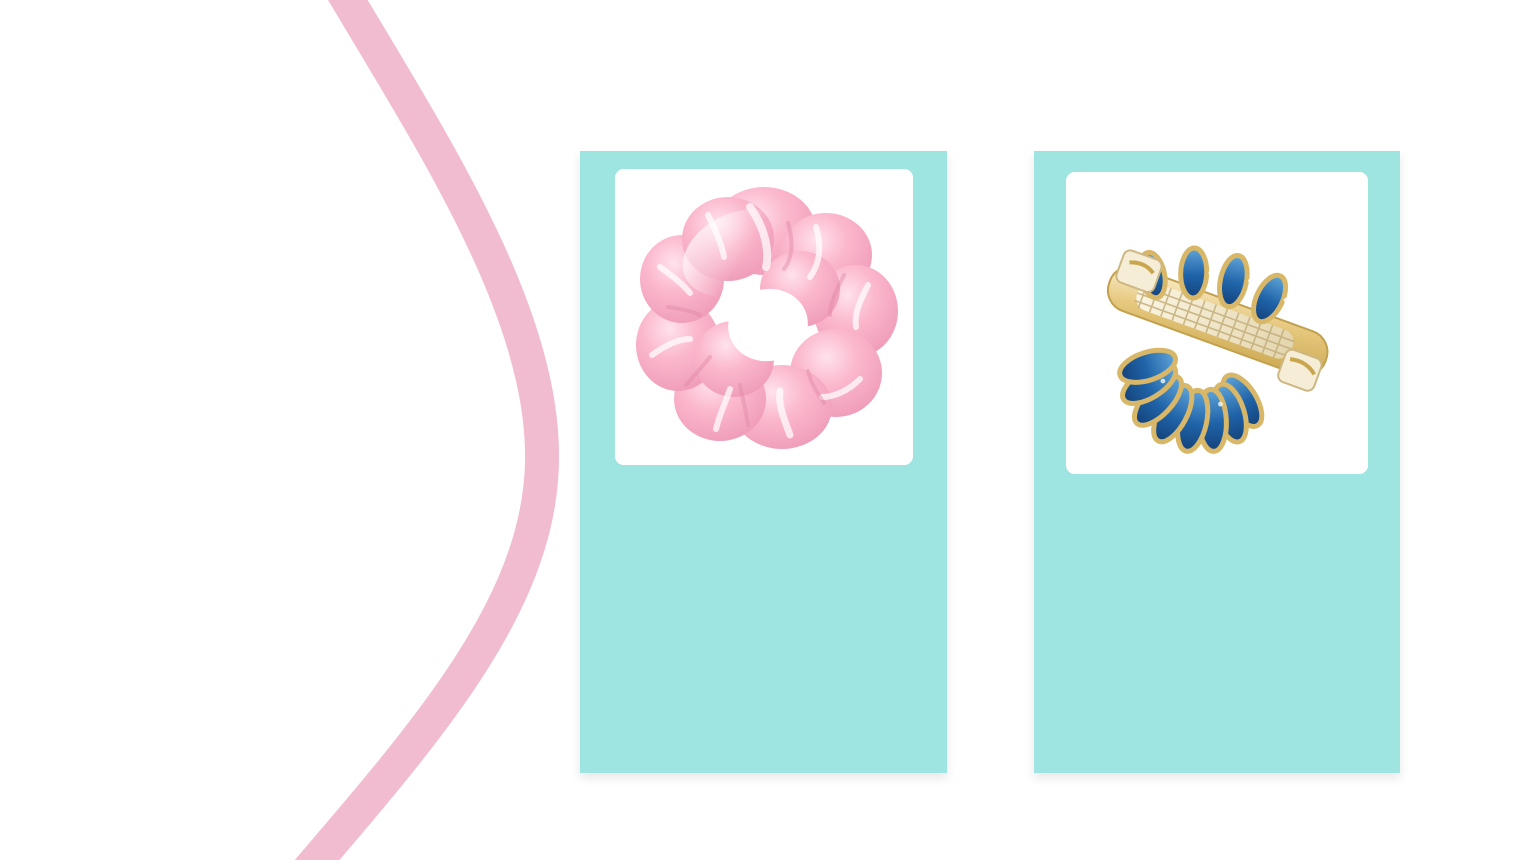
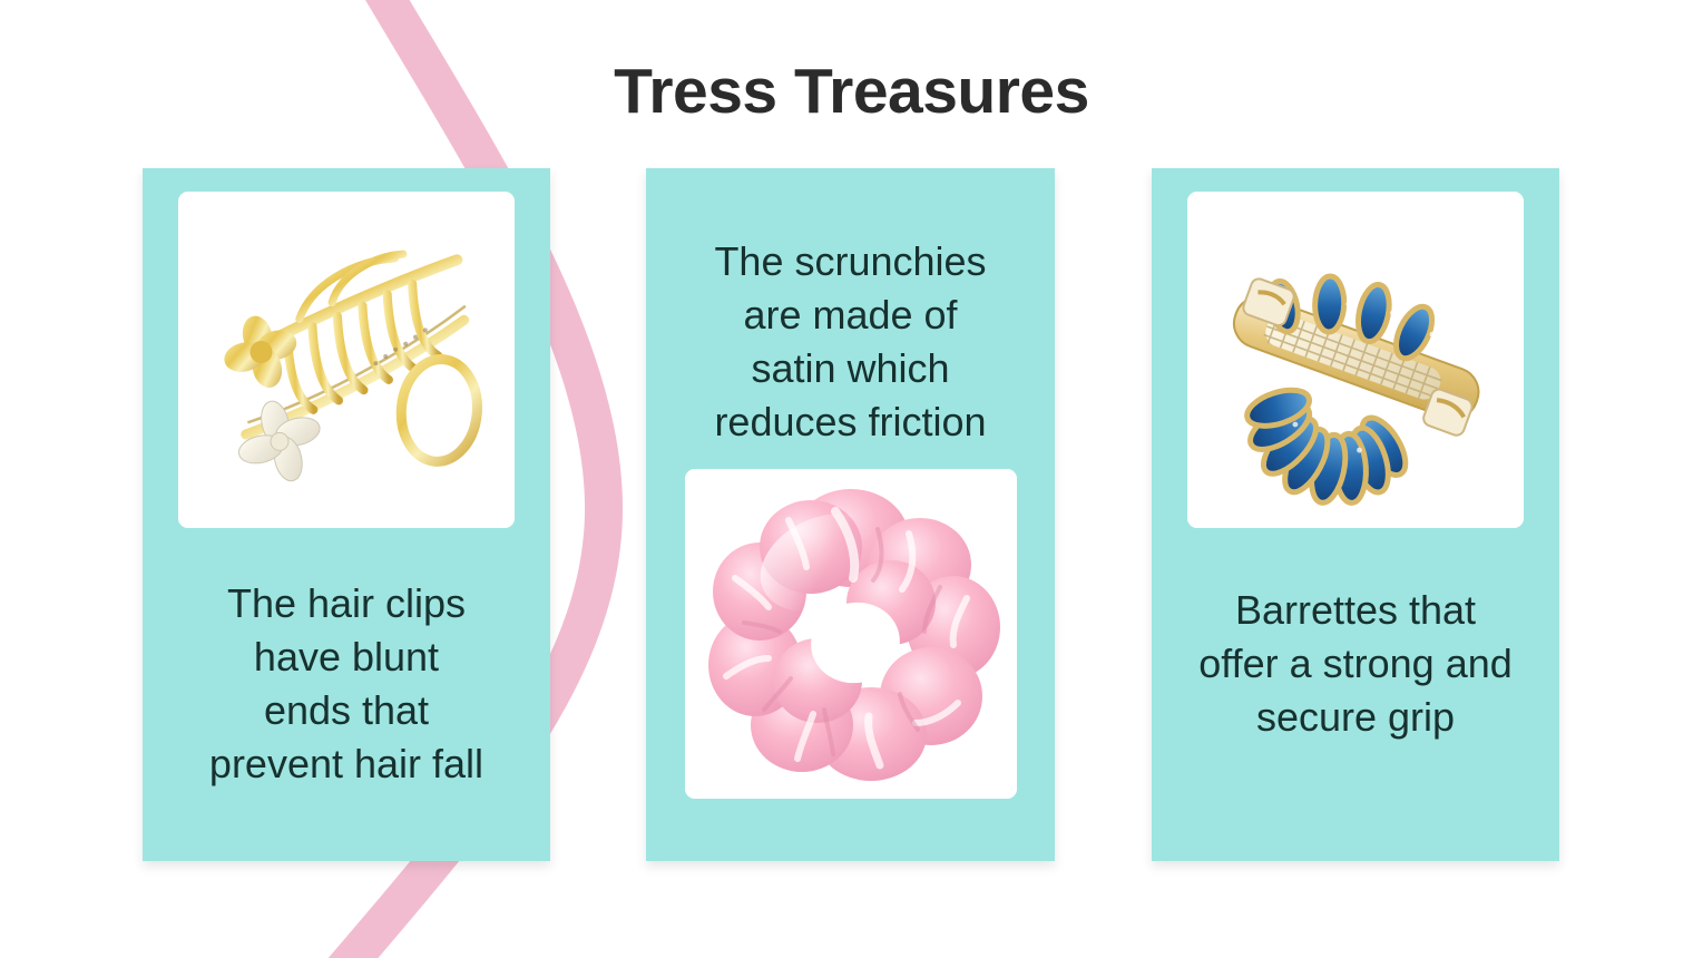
+ Tress Treasures
+ The hair clips
+ have blunt
+ ends that
+ prevent hair fall
+ The scrunchies
+ are made of
+ satin which
+ reduces friction
+ Barrettes that
+ offer a strong and
+ secure grip
